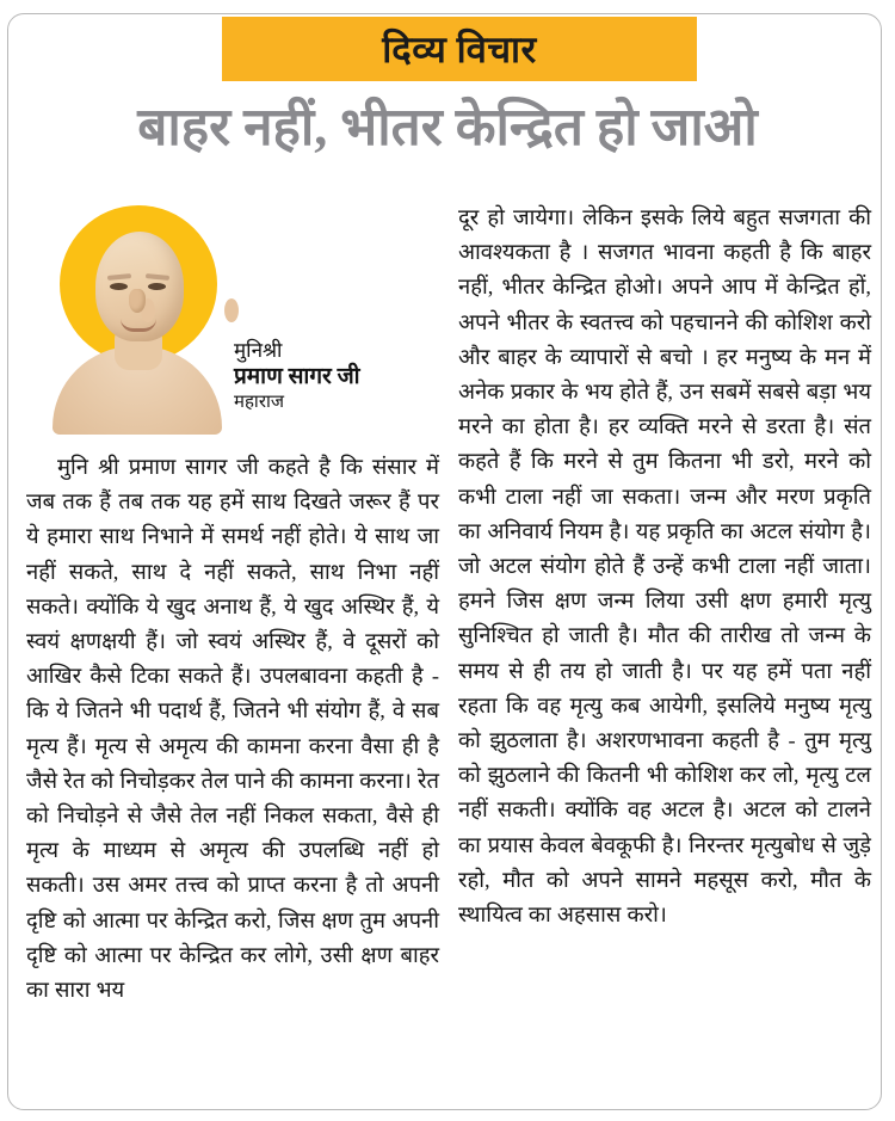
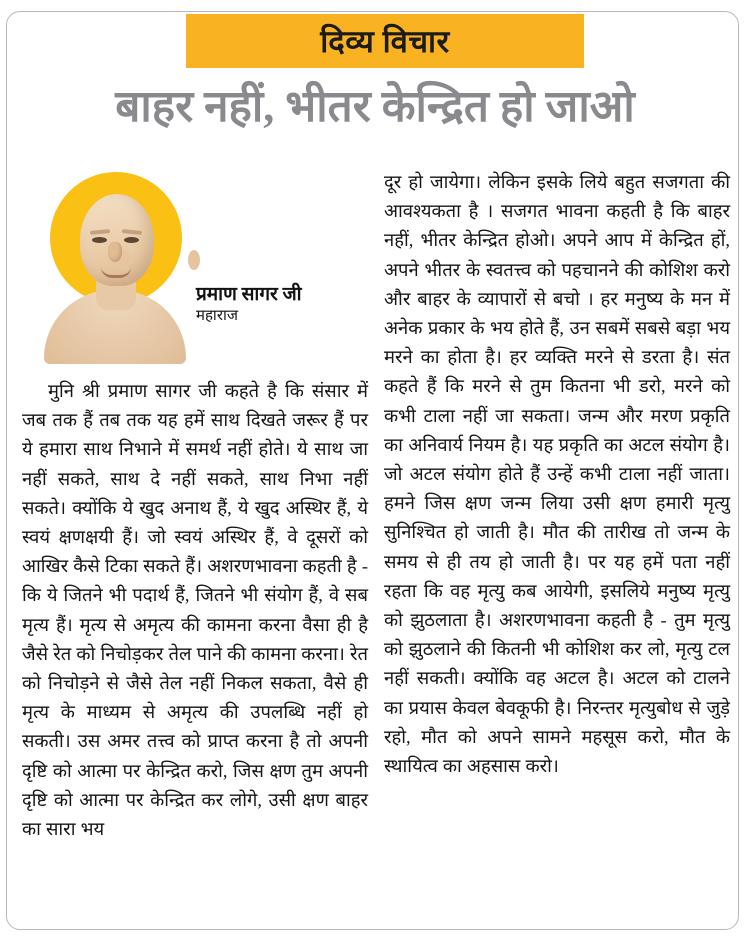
  दिव्य विचार
  बाहर नहीं, भीतर केन्द्रित हो जाओ
- मुनिश्री
  प्रमाण सागर जी
  महाराज
- मुनि श्री प्रमाण सागर जी कहते है कि संसार में जब तक हैं तब तक यह हमें साथ दिखते जरूर हैं पर ये हमारा साथ निभाने में समर्थ नहीं होते। ये साथ जा नहीं सकते, साथ दे नहीं सकते, साथ निभा नहीं सकते। क्योंकि ये खुद अनाथ हैं, ये खुद अस्थिर हैं, ये स्वयं क्षणक्षयी हैं। जो स्वयं अस्थिर हैं, वे दूसरों को आखिर कैसे टिका सकते हैं। उपलबावना कहती है - कि ये जितने भी पदार्थ हैं, जितने भी संयोग हैं, वे सब मृत्य हैं। मृत्य से अमृत्य की कामना करना वैसा ही है जैसे रेत को निचोड़कर तेल पाने की कामना करना। रेत को निचोड़ने से जैसे तेल नहीं निकल सकता, वैसे ही मृत्य के माध्यम से अमृत्य की उपलब्धि नहीं हो सकती। उस अमर तत्त्व को प्राप्त करना है तो अपनी दृष्टि को आत्मा पर केन्द्रित करो, जिस क्षण तुम अपनी दृष्टि को आत्मा पर केन्द्रित कर लोगे, उसी क्षण बाहर का सारा भय
+ मुनि श्री प्रमाण सागर जी कहते है कि संसार में जब तक हैं तब तक यह हमें साथ दिखते जरूर हैं पर ये हमारा साथ निभाने में समर्थ नहीं होते। ये साथ जा नहीं सकते, साथ दे नहीं सकते, साथ निभा नहीं सकते। क्योंकि ये खुद अनाथ हैं, ये खुद अस्थिर हैं, ये स्वयं क्षणक्षयी हैं। जो स्वयं अस्थिर हैं, वे दूसरों को आखिर कैसे टिका सकते हैं। अशरणभावना कहती है - कि ये जितने भी पदार्थ हैं, जितने भी संयोग हैं, वे सब मृत्य हैं। मृत्य से अमृत्य की कामना करना वैसा ही है जैसे रेत को निचोड़कर तेल पाने की कामना करना। रेत को निचोड़ने से जैसे तेल नहीं निकल सकता, वैसे ही मृत्य के माध्यम से अमृत्य की उपलब्धि नहीं हो सकती। उस अमर तत्त्व को प्राप्त करना है तो अपनी दृष्टि को आत्मा पर केन्द्रित करो, जिस क्षण तुम अपनी दृष्टि को आत्मा पर केन्द्रित कर लोगे, उसी क्षण बाहर का सारा भय
  दूर हो जायेगा। लेकिन इसके लिये बहुत सजगता की आवश्यकता है । सजगत भावना कहती है कि बाहर नहीं, भीतर केन्द्रित होओ। अपने आप में केन्द्रित हों, अपने भीतर के स्वतत्त्व को पहचानने की कोशिश करो और बाहर के व्यापारों से बचो । हर मनुष्य के मन में अनेक प्रकार के भय होते हैं, उन सबमें सबसे बड़ा भय मरने का होता है। हर व्यक्ति मरने से डरता है। संत कहते हैं कि मरने से तुम कितना भी डरो, मरने को कभी टाला नहीं जा सकता। जन्म और मरण प्रकृति का अनिवार्य नियम है। यह प्रकृति का अटल संयोग है। जो अटल संयोग होते हैं उन्हें कभी टाला नहीं जाता। हमने जिस क्षण जन्म लिया उसी क्षण हमारी मृत्यु सुनिश्चित हो जाती है। मौत की तारीख तो जन्म के समय से ही तय हो जाती है। पर यह हमें पता नहीं रहता कि वह मृत्यु कब आयेगी, इसलिये मनुष्य मृत्यु को झुठलाता है। अशरणभावना कहती है - तुम मृत्यु को झुठलाने की कितनी भी कोशिश कर लो, मृत्यु टल नहीं सकती। क्योंकि वह अटल है। अटल को टालने का प्रयास केवल बेवकूफी है। निरन्तर मृत्युबोध से जुड़े रहो, मौत को अपने सामने महसूस करो, मौत के स्थायित्व का अहसास करो।
